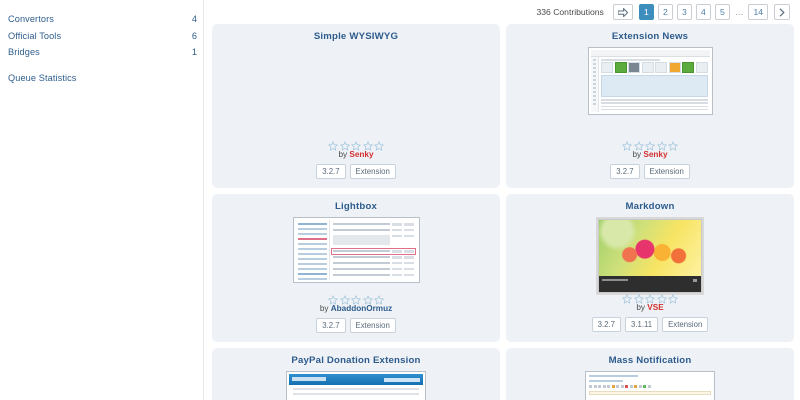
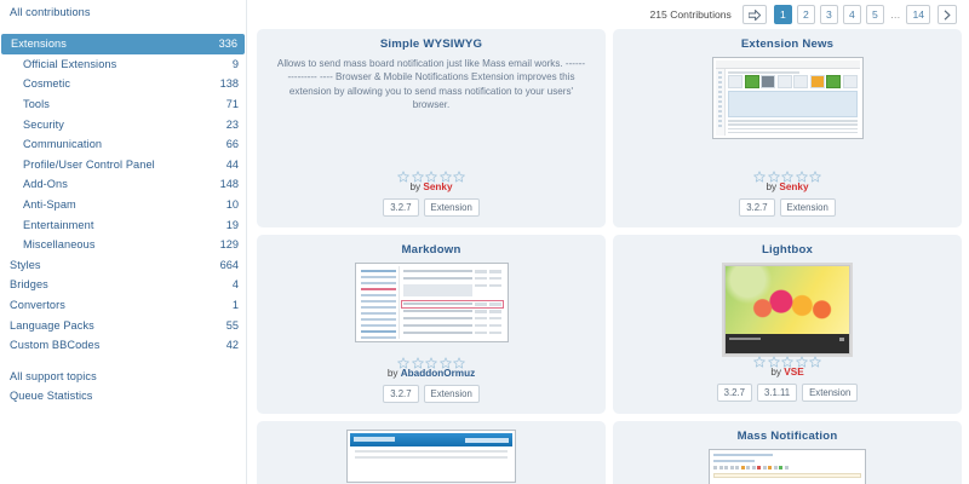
+ All contributions
+ Extensions
+ 336
+ Official Extensions
+ 9
+ Cosmetic
+ 138
+ Tools
+ 71
+ Security
+ 23
+ Communication
+ 66
+ Profile/User Control Panel
+ 44
+ Add-Ons
+ 148
+ Anti-Spam
+ 10
+ Entertainment
+ 19
+ Miscellaneous
+ 129
+ Styles
+ 664
- Convertors
+ Bridges
  4
- Official Tools
- 6
- Bridges
+ Convertors
  1
+ Language Packs
+ 55
+ Custom BBCodes
+ 42
+ All support topics
  Queue Statistics
- 336 Contributions
+ 215 Contributions
  1
  2
  3
  4
  5
  …
  14
  Simple WYSIWYG
+ Allows to send mass board notification just like Mass email works. --------------- ---- Browser & Mobile Notifications Extension improves this extension by allowing you to send mass notification to your users' browser.
  by Senky
  3.2.7
  Extension
  Extension News
  by Senky
  3.2.7
  Extension
- Lightbox
+ Markdown
  by AbaddonOrmuz
  3.2.7
  Extension
- Markdown
+ Lightbox
  by VSE
  3.2.7
  3.1.11
  Extension
- PayPal Donation Extension
  Mass Notification
